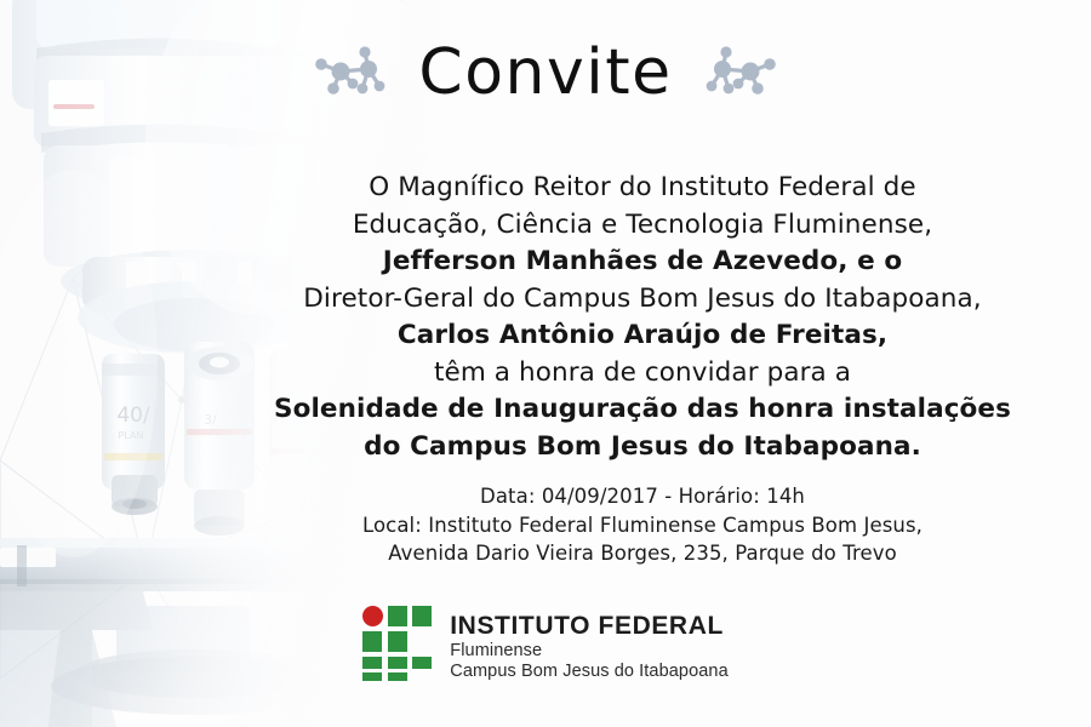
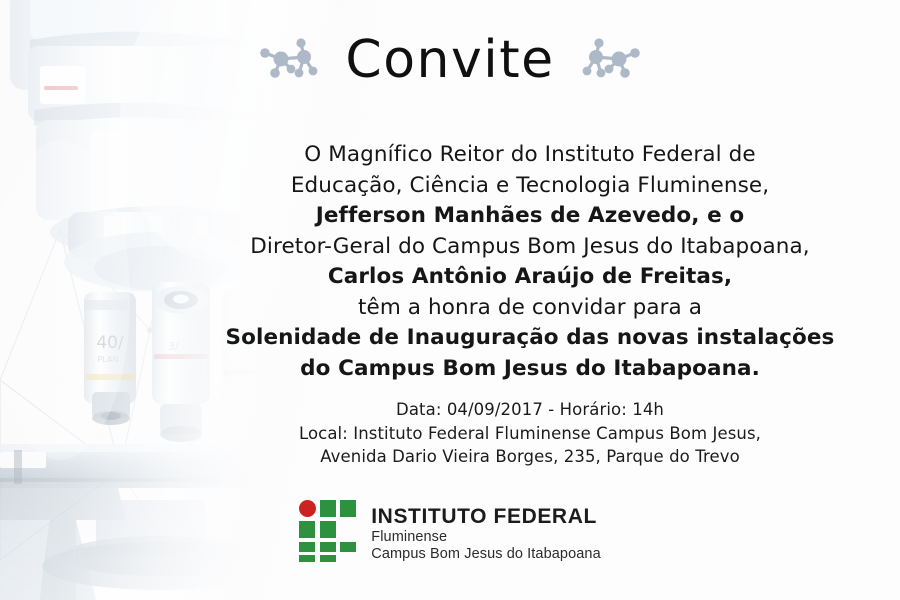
  Convite
  O Magnífico Reitor do Instituto Federal de
  Educação, Ciência e Tecnologia Fluminense,
  Jefferson Manhães de Azevedo, e o
  Diretor-Geral do Campus Bom Jesus do Itabapoana,
  Carlos Antônio Araújo de Freitas,
  têm a honra de convidar para a
- Solenidade de Inauguração das honra instalações
+ Solenidade de Inauguração das novas instalações
  do Campus Bom Jesus do Itabapoana.
  Data: 04/09/2017 - Horário: 14h
  Local: Instituto Federal Fluminense Campus Bom Jesus,
  Avenida Dario Vieira Borges, 235, Parque do Trevo
  INSTITUTO FEDERAL
  Fluminense
  Campus Bom Jesus do Itabapoana
